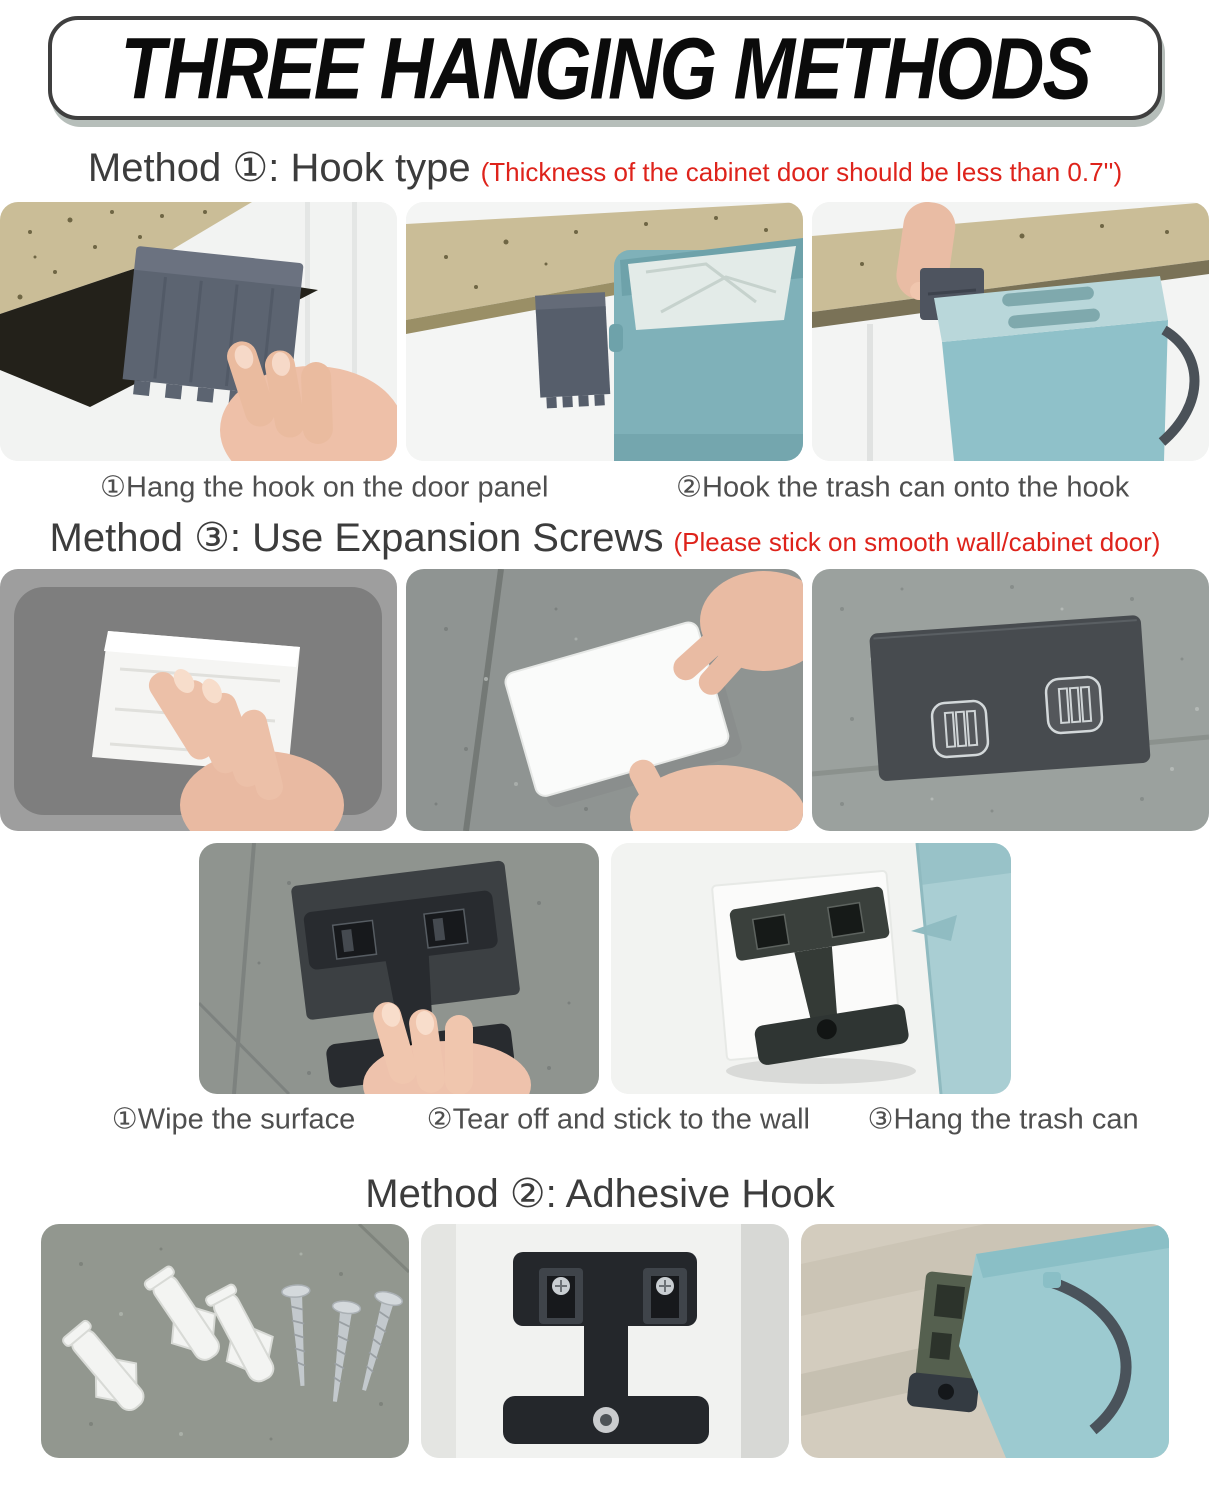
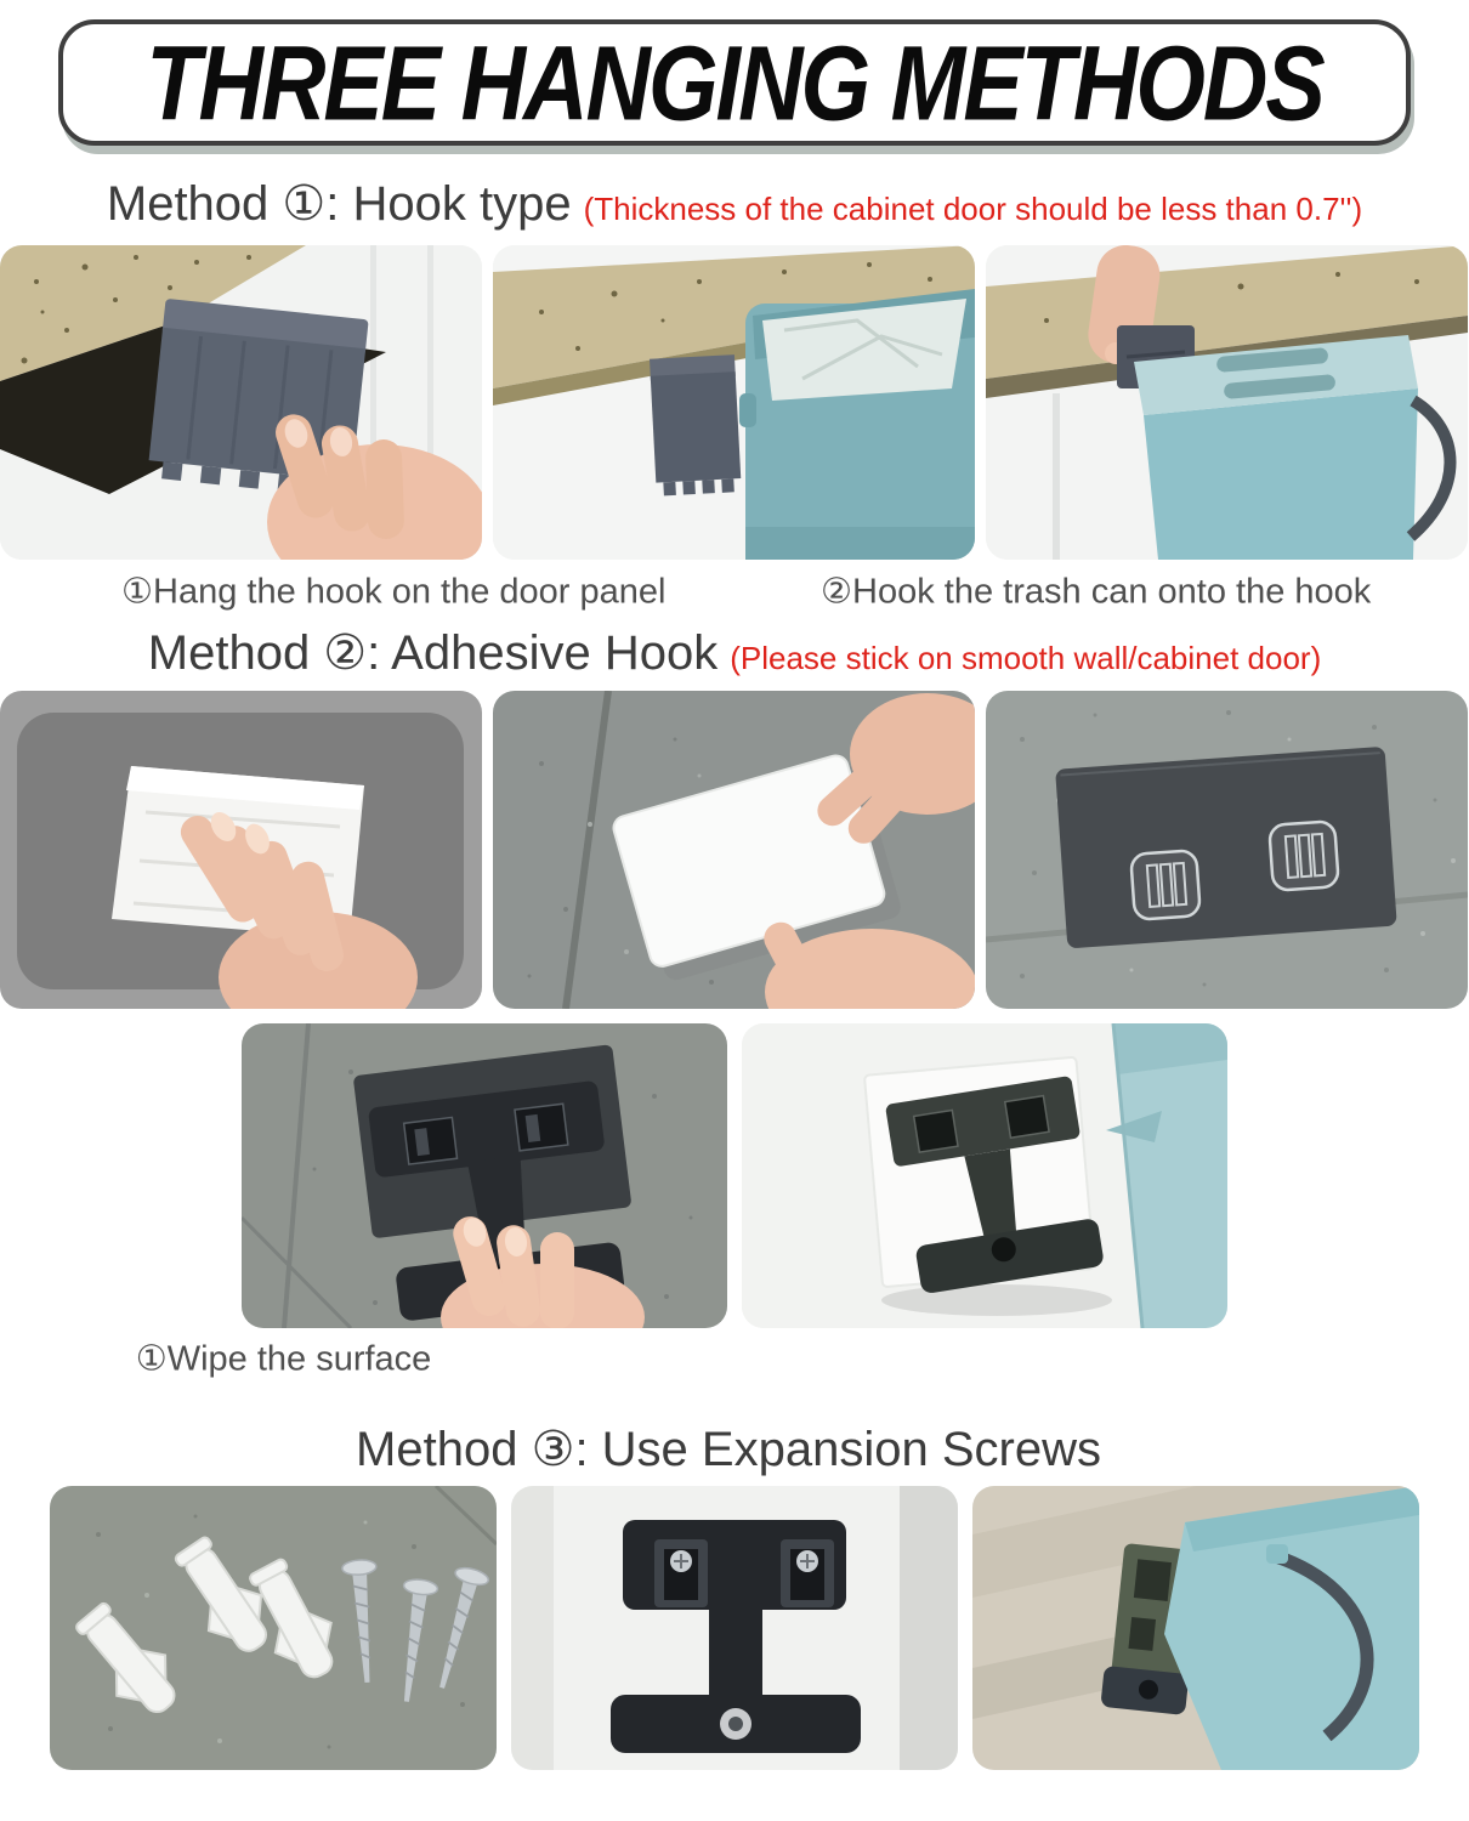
  THREE HANGING METHODS
  Method ①: Hook type (Thickness of the cabinet door should be less than 0.7'')
  ①Hang the hook on the door panel
  ②Hook the trash can onto the hook
- Method ③: Use Expansion Screws (Please stick on smooth wall/cabinet door)
+ Method ②: Adhesive Hook (Please stick on smooth wall/cabinet door)
  ①Wipe the surface
- ②Tear off and stick to the wall
- ③Hang the trash can
- Method ②: Adhesive Hook
+ Method ③: Use Expansion Screws
